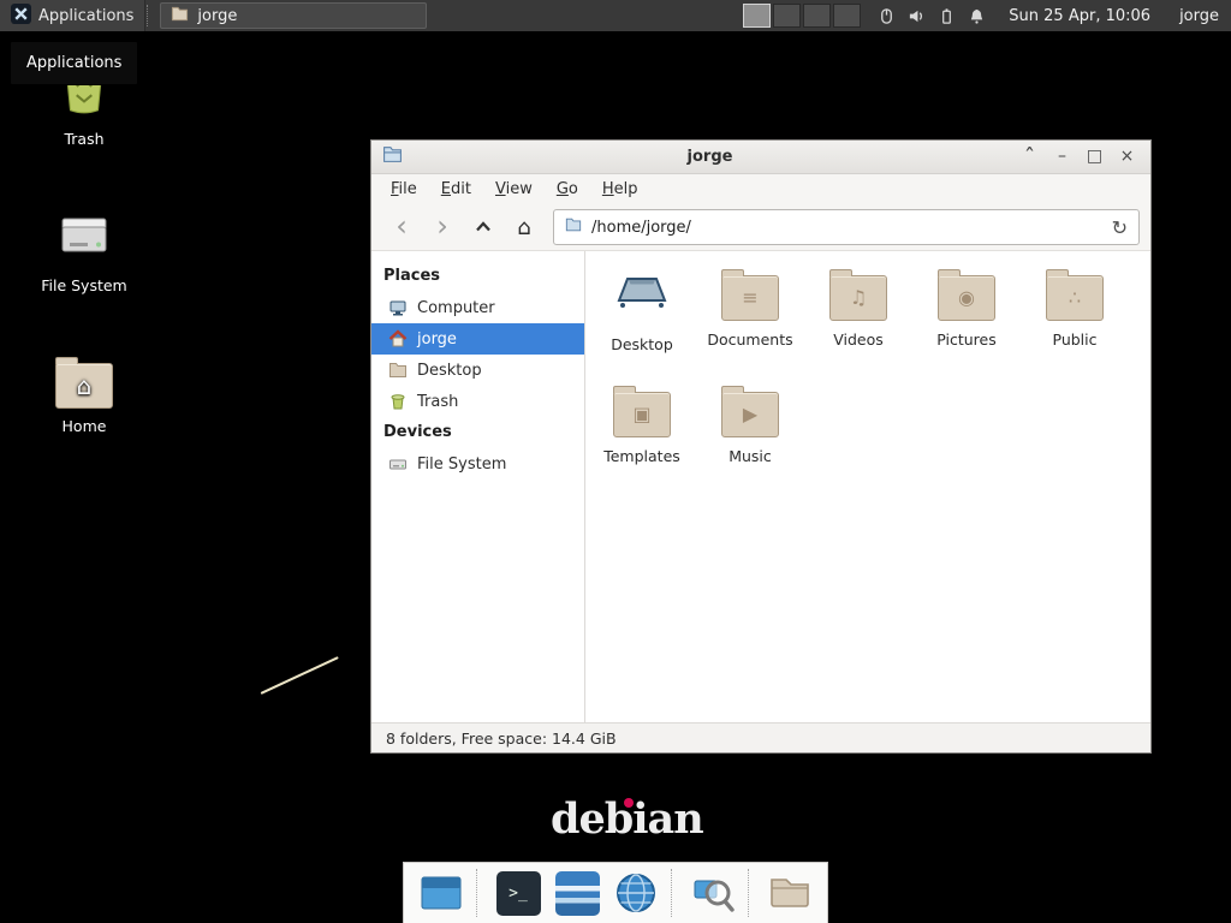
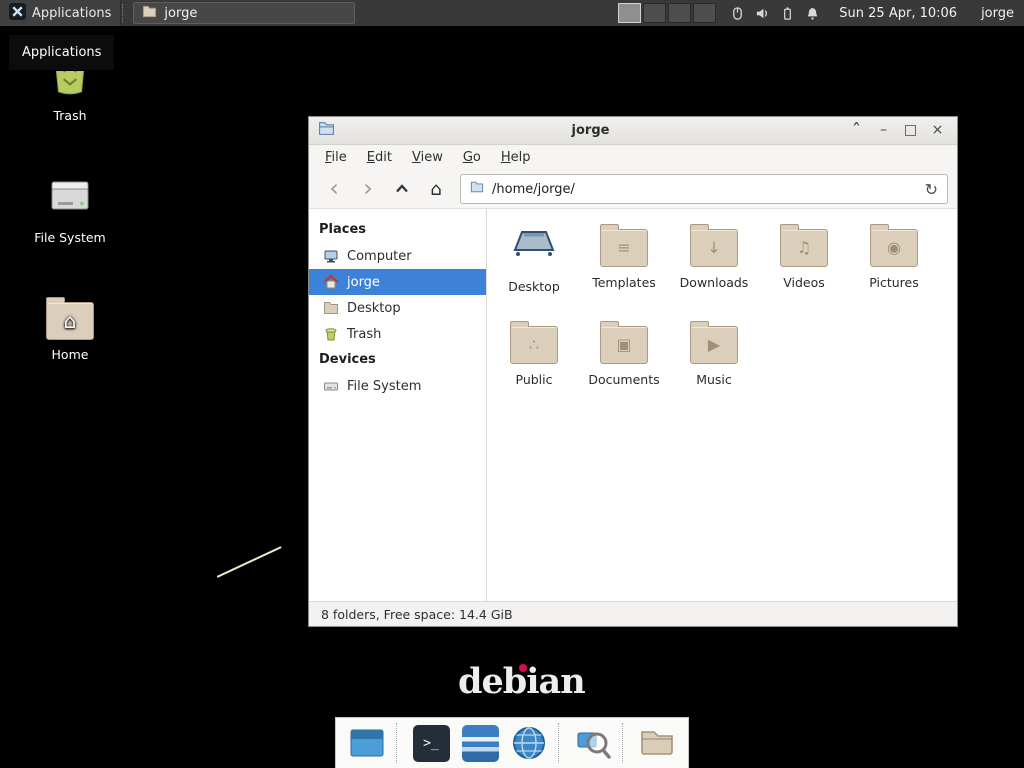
  Applications
  jorge
  Sun 25 Apr, 10:06
  jorge
  Applications
  Trash
  File System
  ⌂
  Home
  jorge
  ˆ
  –
  □
  ×
  File
  Edit
  View
  Go
  Help
  ‹
  ›
  ⌂
  /home/jorge/
  ↻
  Places
  Computer
  jorge
  Desktop
  Trash
  Devices
  File System
  Desktop
  ≡
- Documents
+ Templates
+ ↓
+ Downloads
  ♫
  Videos
  ◉
  Pictures
  ∴
  Public
  ▣
- Templates
+ Documents
  ▶
  Music
  8 folders, Free space: 14.4 GiB
  debian
  >_
